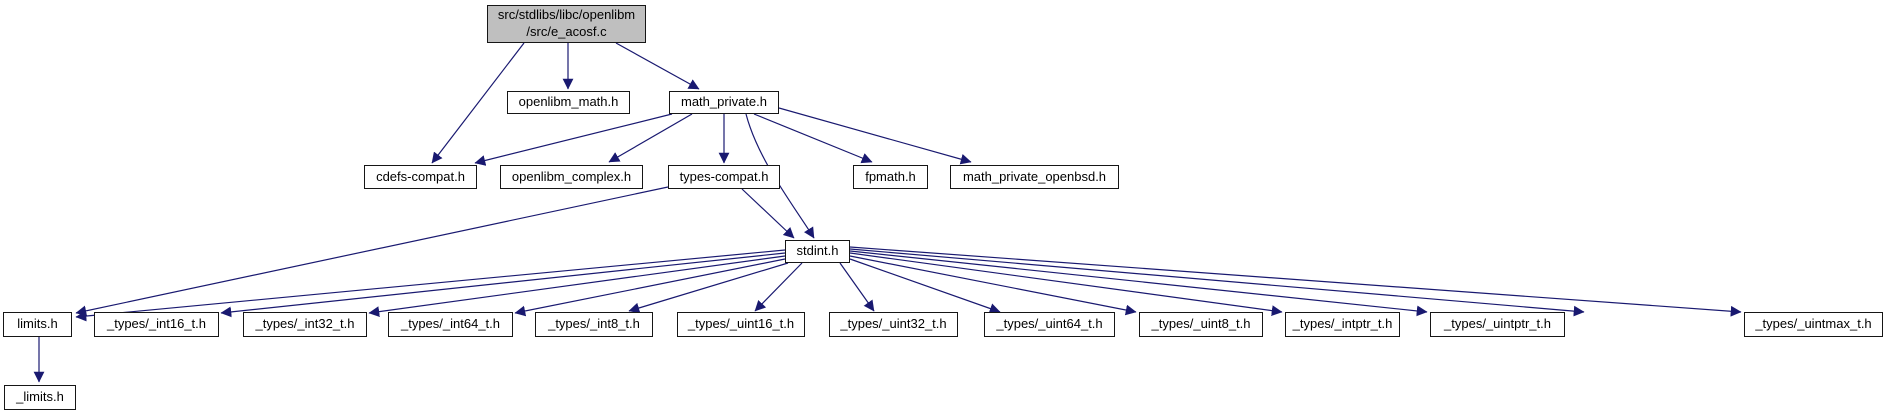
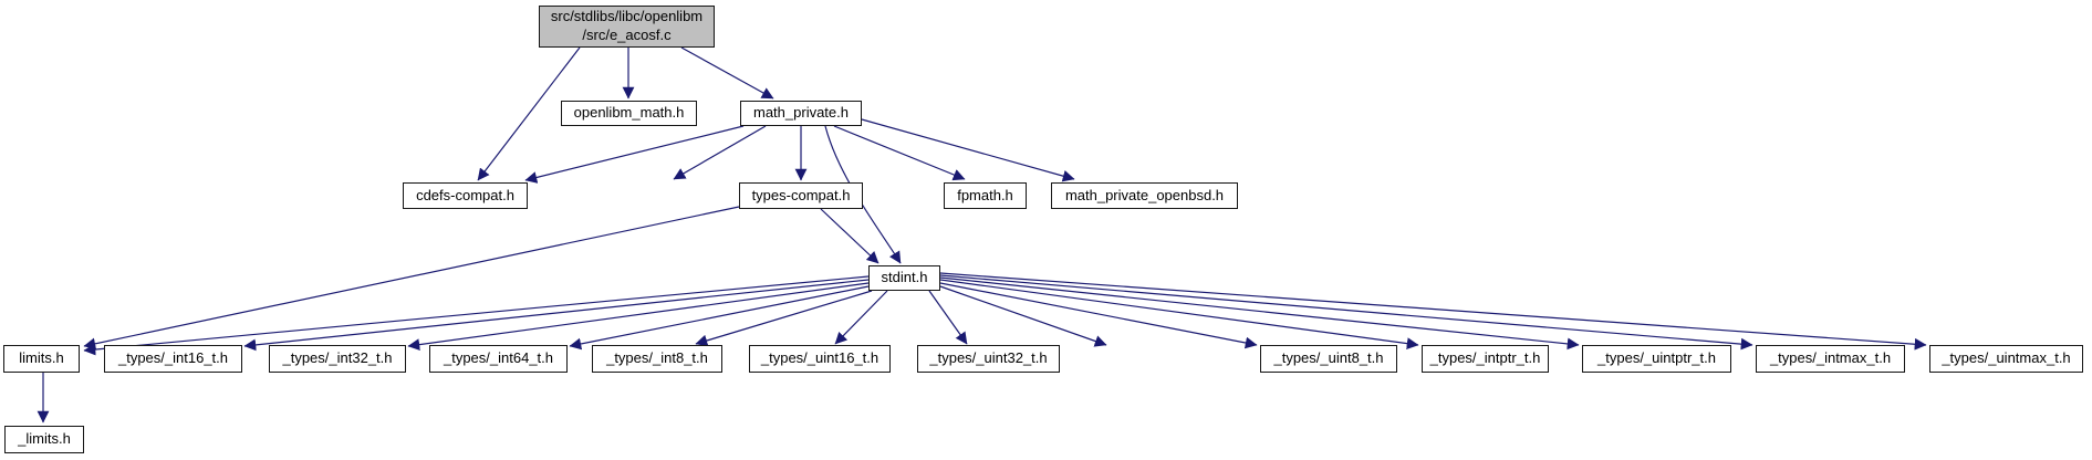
  src/stdlibs/libc/openlibm
  /src/e_acosf.c
  openlibm_math.h
  math_private.h
  cdefs-compat.h
- openlibm_complex.h
  types-compat.h
  fpmath.h
  math_private_openbsd.h
  stdint.h
  limits.h
  _types/_int16_t.h
  _types/_int32_t.h
  _types/_int64_t.h
  _types/_int8_t.h
  _types/_uint16_t.h
  _types/_uint32_t.h
- _types/_uint64_t.h
  _types/_uint8_t.h
  _types/_intptr_t.h
  _types/_uintptr_t.h
+ _types/_intmax_t.h
  _types/_uintmax_t.h
  _limits.h
